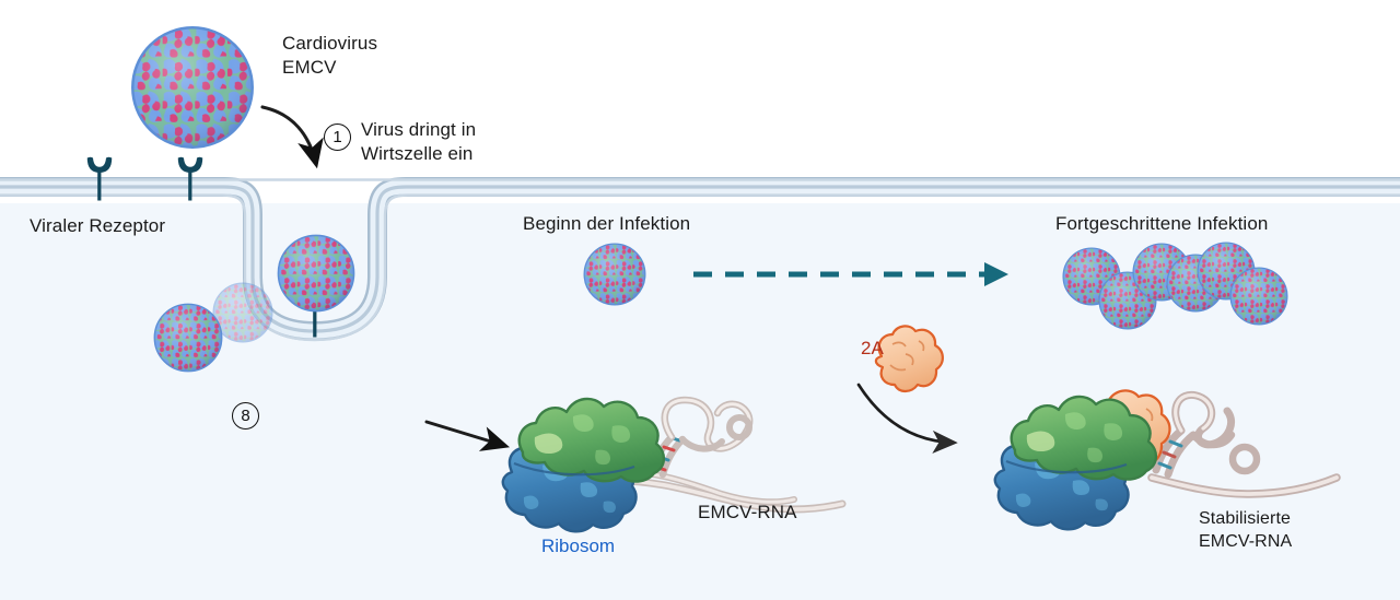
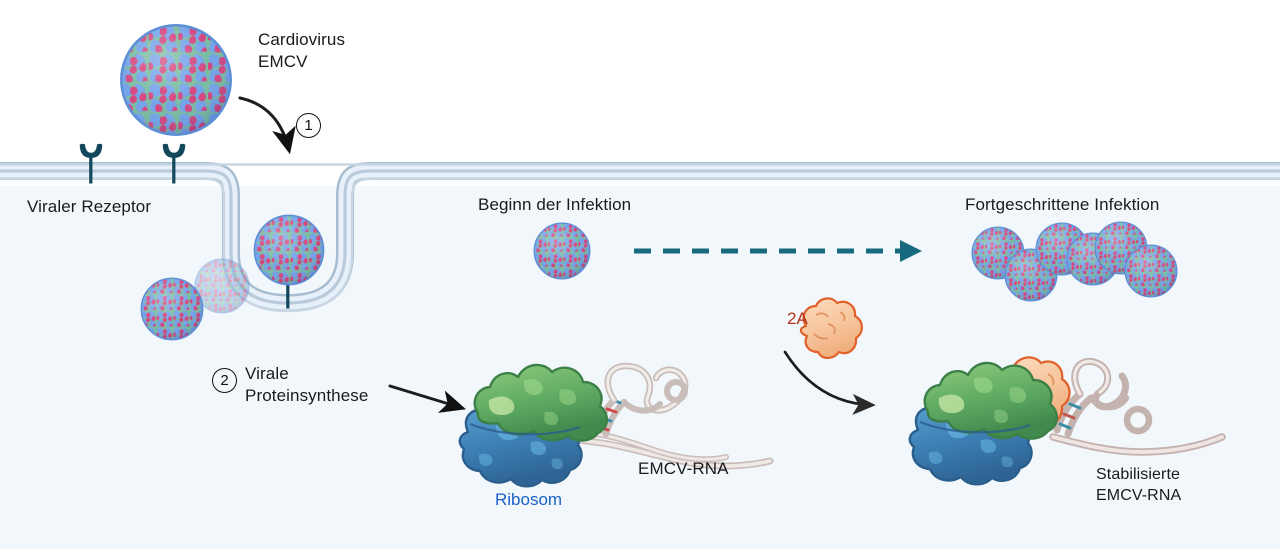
  Cardiovirus
  EMCV
  1
- Virus dringt in
- Wirtszelle ein
  Viraler Rezeptor
  Beginn der Infektion
  Fortgeschrittene Infektion
- 8
+ 2
+ Virale
+ Proteinsynthese
  Ribosom
  EMCV-RNA
  2A
  Stabilisierte
  EMCV-RNA
